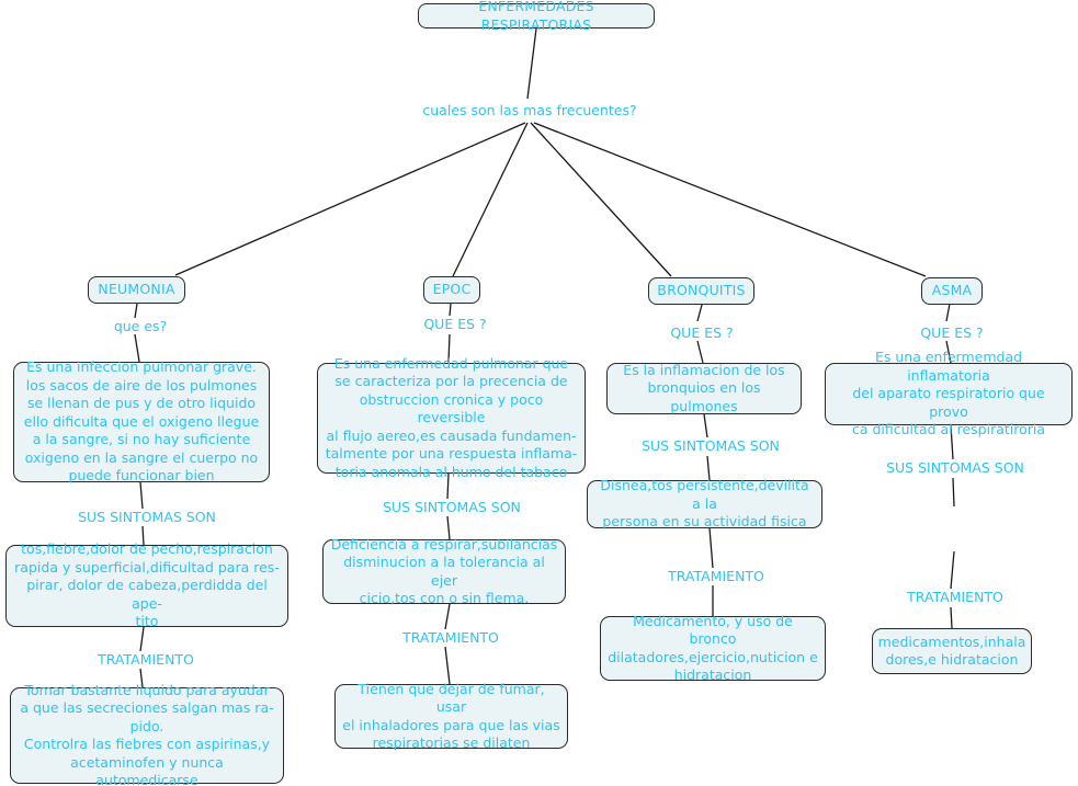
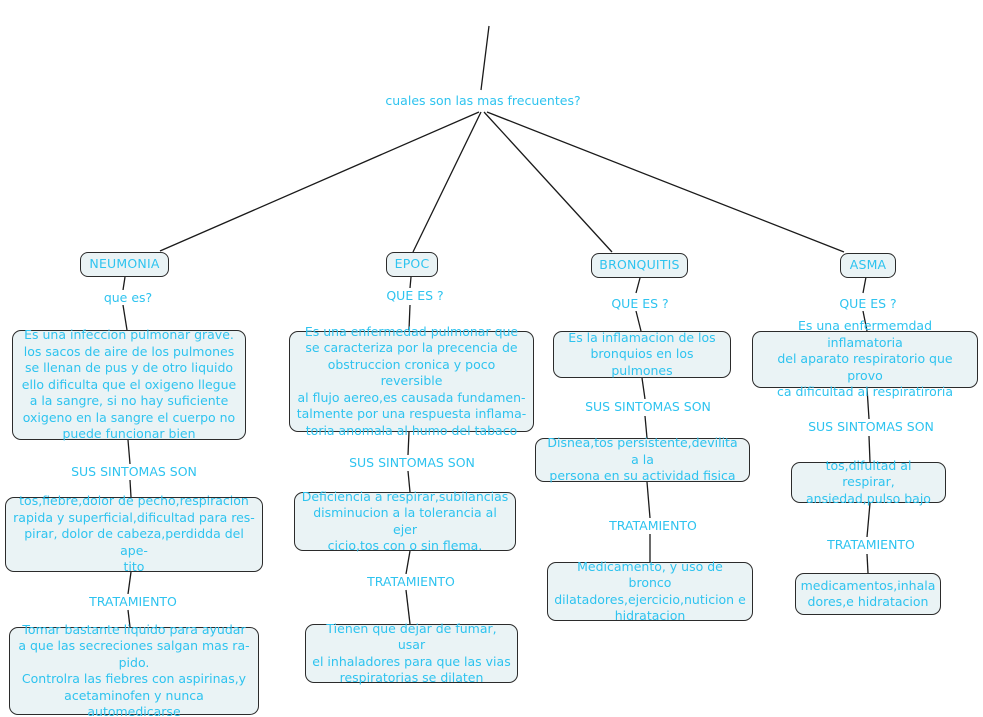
- ENFERMEDADES RESPIRATORIAS
  cuales son las mas frecuentes?
  NEUMONIA
  que es?
  Es una infeccion pulmonar grave.
  los sacos de aire de los pulmones
  se llenan de pus y de otro liquido
  ello dificulta que el oxigeno llegue
  a la sangre, si no hay suficiente
  oxigeno en la sangre el cuerpo no
  puede funcionar bien
  SUS SINTOMAS SON
  tos,fiebre,dolor de pecho,respiracion
  rapida y superficial,dificultad para res-
  pirar, dolor de cabeza,perdidda del ape-
  tito
  TRATAMIENTO
  Tomar bastante liquido para ayudar
  a que las secreciones salgan mas ra-
  pido.
  Controlra las fiebres con aspirinas,y
  acetaminofen y nunca automedicarse
  EPOC
  QUE ES ?
  Es una enfermedad pulmonar que
  se caracteriza por la precencia de
  obstruccion cronica y poco reversible
  al flujo aereo,es causada fundamen-
  talmente por una respuesta inflama-
  toria anomala al humo del tabaco
  SUS SINTOMAS SON
  Deficiencia a respirar,subilancias
  disminucion a la tolerancia al ejer
  cicio,tos con o sin flema.
  TRATAMIENTO
  Tienen que dejar de fumar, usar
  el inhaladores para que las vias
  respiratorias se dilaten
  BRONQUITIS
  QUE ES ?
  Es la inflamacion de los
  bronquios en los pulmones
  SUS SINTOMAS SON
  Disnea,tos persistente,devilita a la
  persona en su actividad fisica
  TRATAMIENTO
  Medicamento, y uso de bronco
  dilatadores,ejercicio,nuticion e
  hidratacion
  ASMA
  QUE ES ?
  Es una enfermemdad inflamatoria
  del aparato respiratorio que provo
  ca dificultad al respiratiroria
  SUS SINTOMAS SON
+ tos,difultad al respirar,
+ ansiedad,pulso bajo
  TRATAMIENTO
  medicamentos,inhala
  dores,e hidratacion
